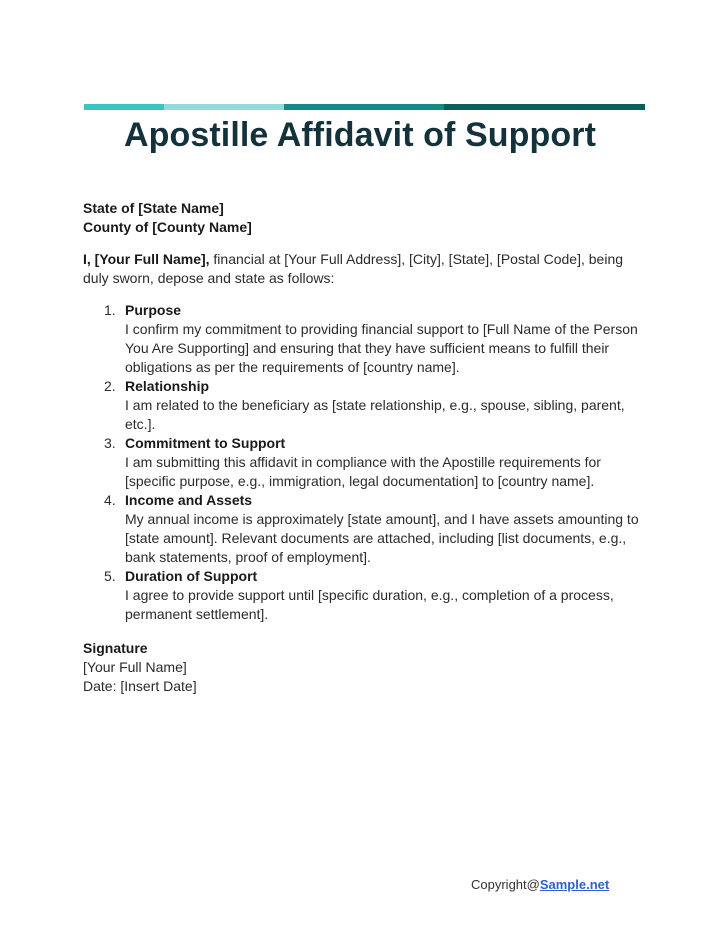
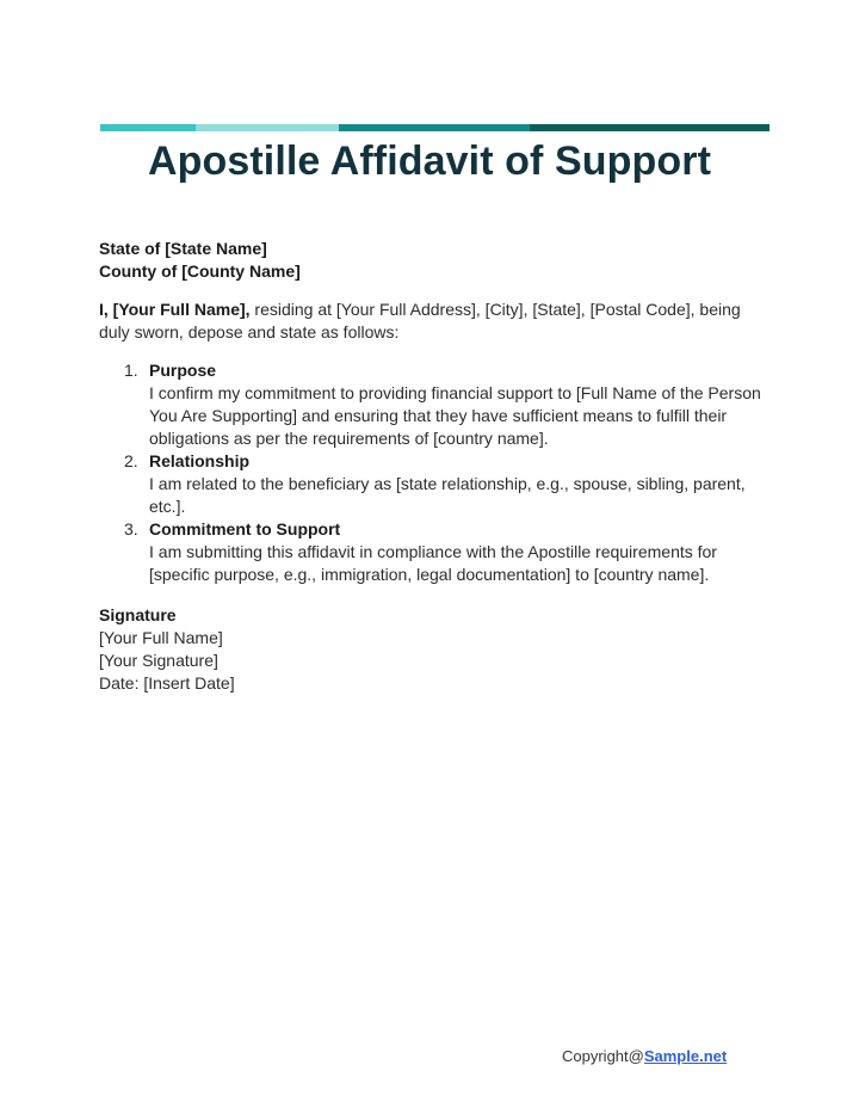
  Apostille Affidavit of Support
  State of [State Name]
  County of [County Name]
- I, [Your Full Name], financial at [Your Full Address], [City], [State], [Postal Code], being duly sworn, depose and state as follows:
+ I, [Your Full Name], residing at [Your Full Address], [City], [State], [Postal Code], being duly sworn, depose and state as follows:
  1.
  Purpose
  I confirm my commitment to providing financial support to [Full Name of the Person You Are Supporting] and ensuring that they have sufficient means to fulfill their obligations as per the requirements of [country name].
  2.
  Relationship
  I am related to the beneficiary as [state relationship, e.g., spouse, sibling, parent, etc.].
  3.
  Commitment to Support
  I am submitting this affidavit in compliance with the Apostille requirements for [specific purpose, e.g., immigration, legal documentation] to [country name].
- 4.
- Income and Assets
- My annual income is approximately [state amount], and I have assets amounting to [state amount]. Relevant documents are attached, including [list documents, e.g., bank statements, proof of employment].
- 5.
- Duration of Support
- I agree to provide support until [specific duration, e.g., completion of a process, permanent settlement].
  Signature
  [Your Full Name]
+ [Your Signature]
  Date: [Insert Date]
  Copyright@Sample.net
